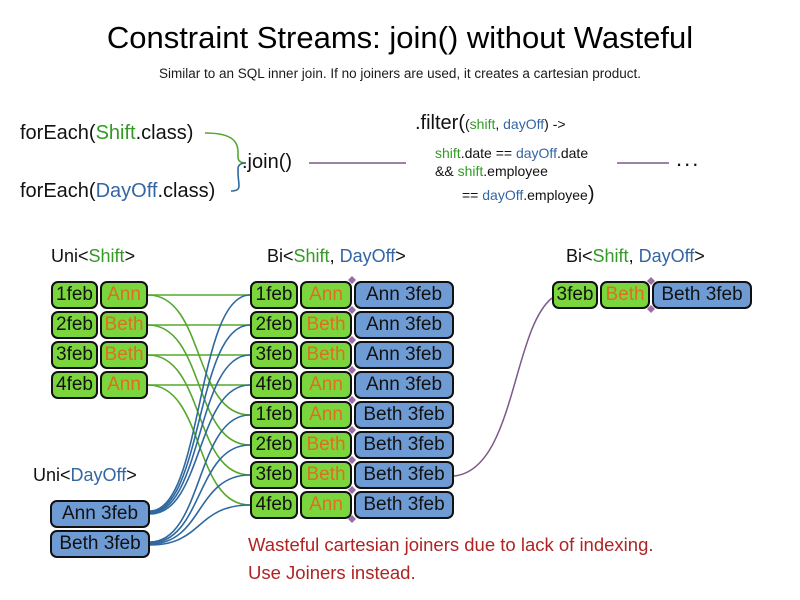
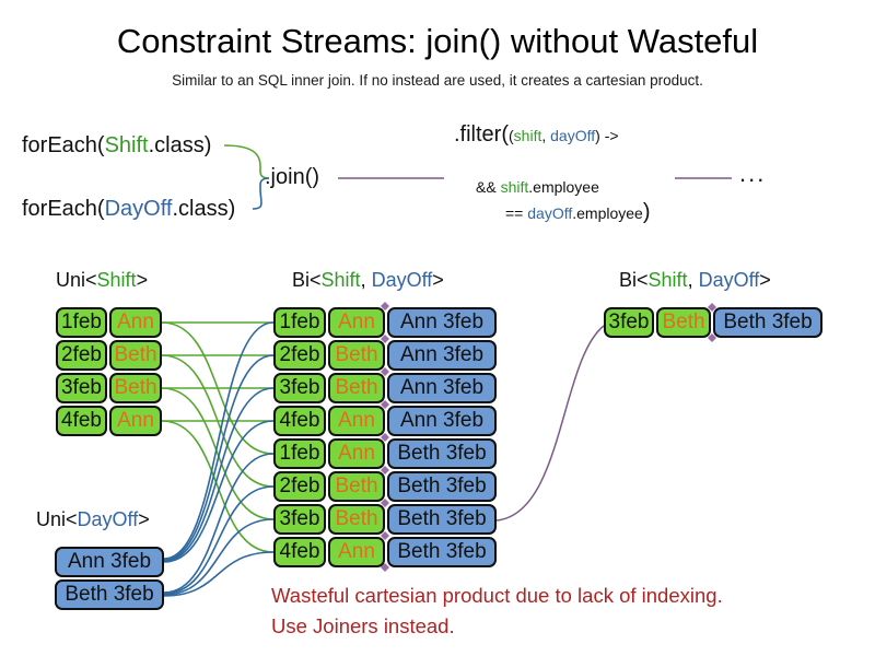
  Constraint Streams: join() without Wasteful
- Similar to an SQL inner join. If no joiners are used, it creates a cartesian product.
+ Similar to an SQL inner join. If no instead are used, it creates a cartesian product.
  forEach(Shift.class)
  forEach(DayOff.class)
  .join()
  .filter((shift, dayOff) ->
- shift.date == dayOff.date
  && shift.employee
  == dayOff.employee)
  ...
  Uni<Shift>
  Bi<Shift, DayOff>
  Bi<Shift, DayOff>
  Uni<DayOff>
  1feb
  Ann
  2feb
  Beth
  3feb
  Beth
  4feb
  Ann
  1feb
  Ann
  Ann 3feb
  2feb
  Beth
  Ann 3feb
  3feb
  Beth
  Ann 3feb
  4feb
  Ann
  Ann 3feb
  1feb
  Ann
  Beth 3feb
  2feb
  Beth
  Beth 3feb
  3feb
  Beth
  Beth 3feb
  4feb
  Ann
  Beth 3feb
  3feb
  Beth
  Beth 3feb
  Ann 3feb
  Beth 3feb
- Wasteful cartesian joiners due to lack of indexing.
+ Wasteful cartesian product due to lack of indexing.
  Use Joiners instead.
